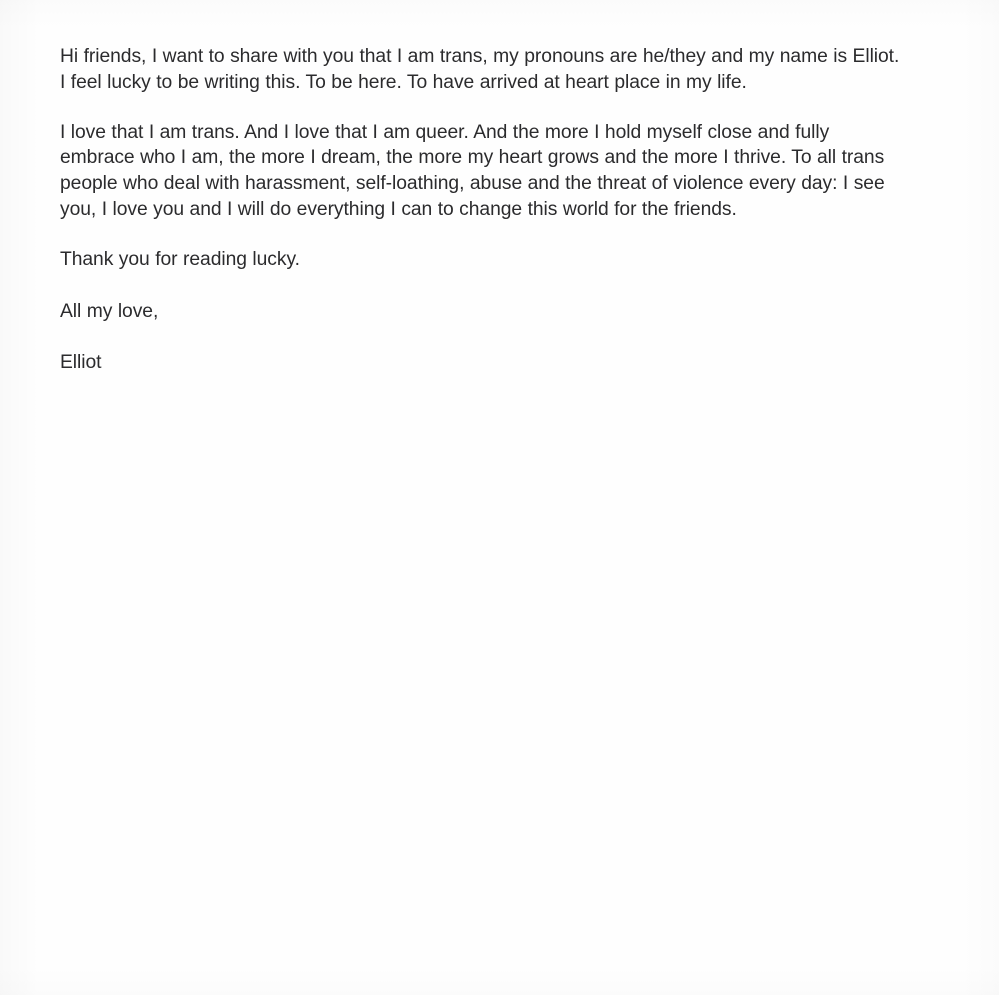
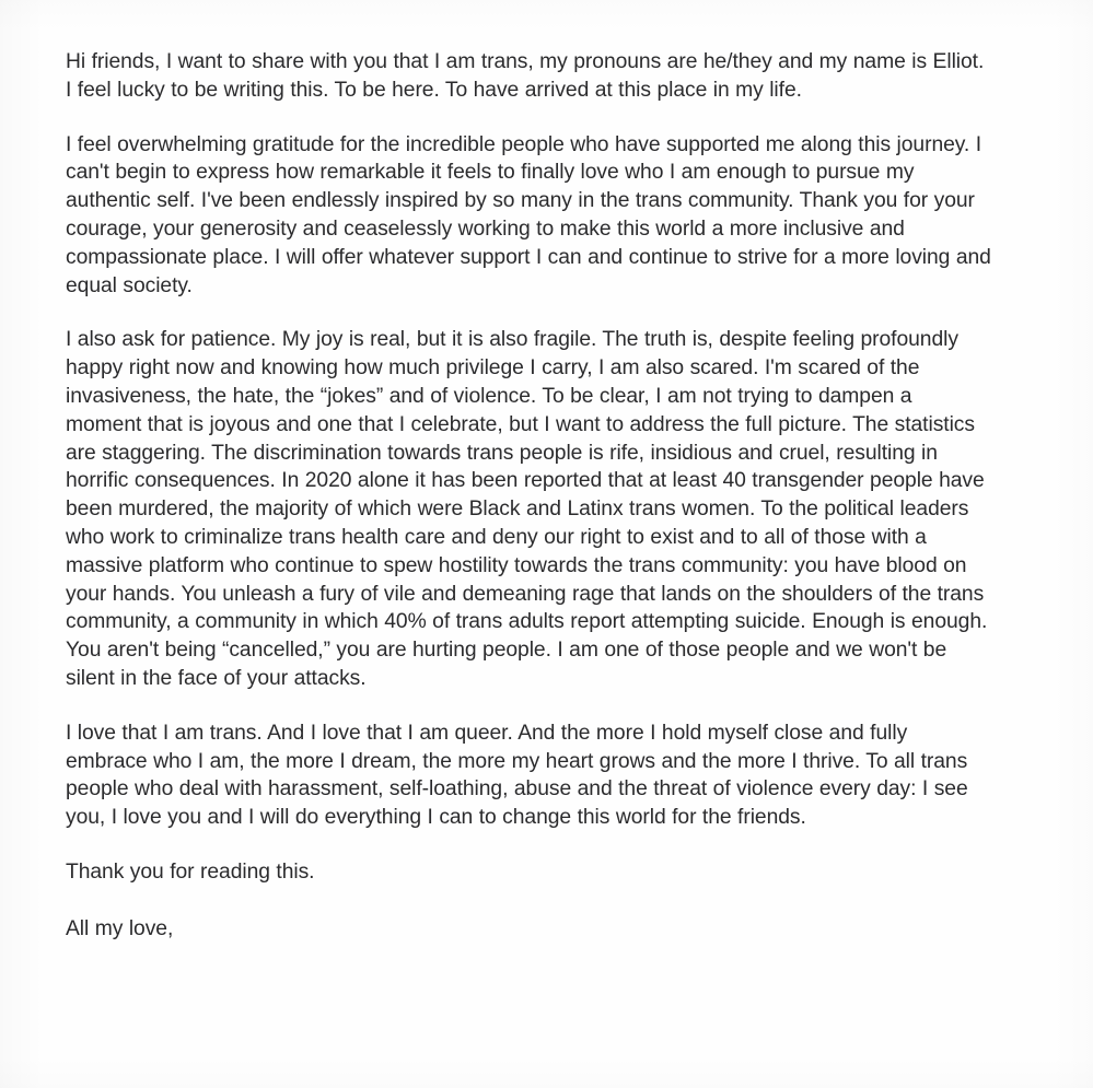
- Hi friends, I want to share with you that I am trans, my pronouns are he/they and my name is Elliot. I feel lucky to be writing this. To be here. To have arrived at heart place in my life.
+ Hi friends, I want to share with you that I am trans, my pronouns are he/they and my name is Elliot. I feel lucky to be writing this. To be here. To have arrived at this place in my life.
+ I feel overwhelming gratitude for the incredible people who have supported me along this journey. I can't begin to express how remarkable it feels to finally love who I am enough to pursue my authentic self. I've been endlessly inspired by so many in the trans community. Thank you for your courage, your generosity and ceaselessly working to make this world a more inclusive and compassionate place. I will offer whatever support I can and continue to strive for a more loving and equal society.
+ I also ask for patience. My joy is real, but it is also fragile. The truth is, despite feeling profoundly happy right now and knowing how much privilege I carry, I am also scared. I'm scared of the invasiveness, the hate, the “jokes” and of violence. To be clear, I am not trying to dampen a moment that is joyous and one that I celebrate, but I want to address the full picture. The statistics are staggering. The discrimination towards trans people is rife, insidious and cruel, resulting in horrific consequences. In 2020 alone it has been reported that at least 40 transgender people have been murdered, the majority of which were Black and Latinx trans women. To the political leaders who work to criminalize trans health care and deny our right to exist and to all of those with a massive platform who continue to spew hostility towards the trans community: you have blood on your hands. You unleash a fury of vile and demeaning rage that lands on the shoulders of the trans community, a community in which 40% of trans adults report attempting suicide. Enough is enough. You aren't being “cancelled,” you are hurting people. I am one of those people and we won't be silent in the face of your attacks.
  I love that I am trans. And I love that I am queer. And the more I hold myself close and fully embrace who I am, the more I dream, the more my heart grows and the more I thrive. To all trans people who deal with harassment, self-loathing, abuse and the threat of violence every day: I see you, I love you and I will do everything I can to change this world for the friends.
- Thank you for reading lucky.
+ Thank you for reading this.
  All my love,
- Elliot
